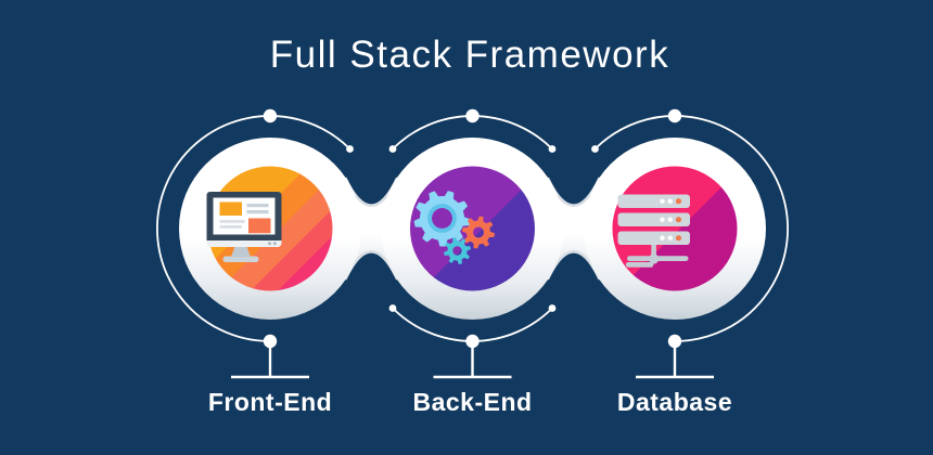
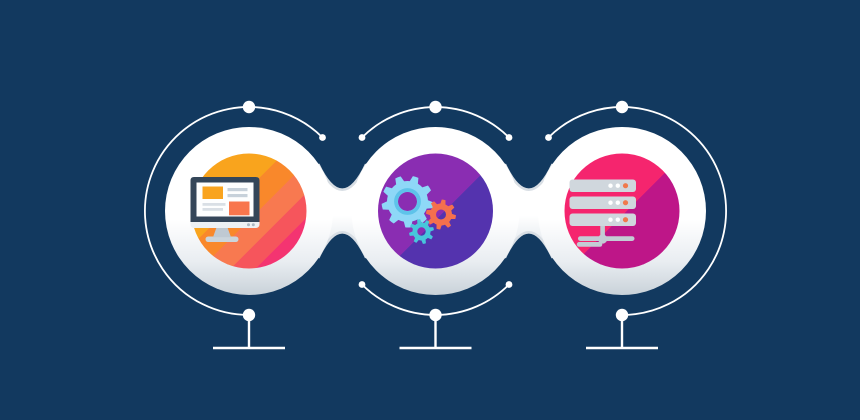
- Full Stack Framework
- Front-End
- Back-End
- Database
